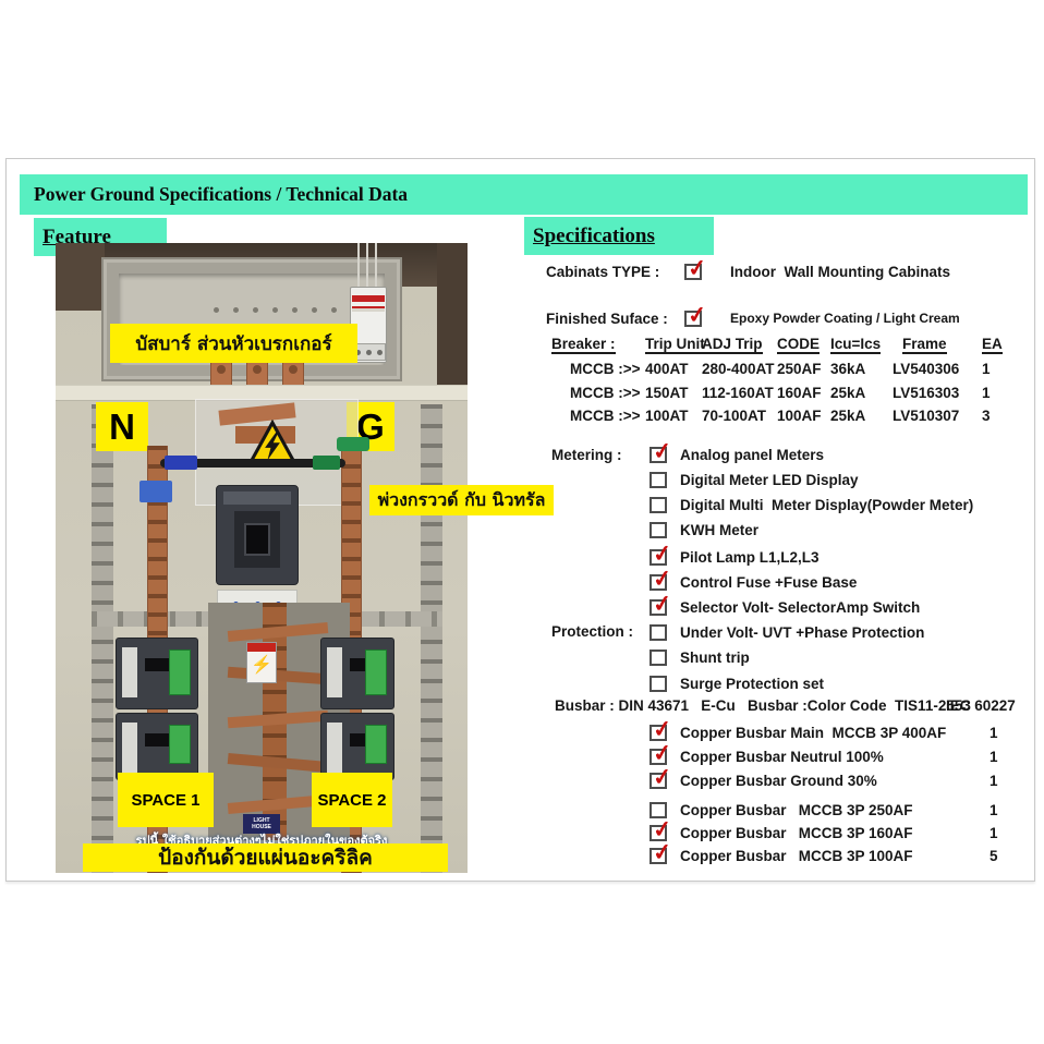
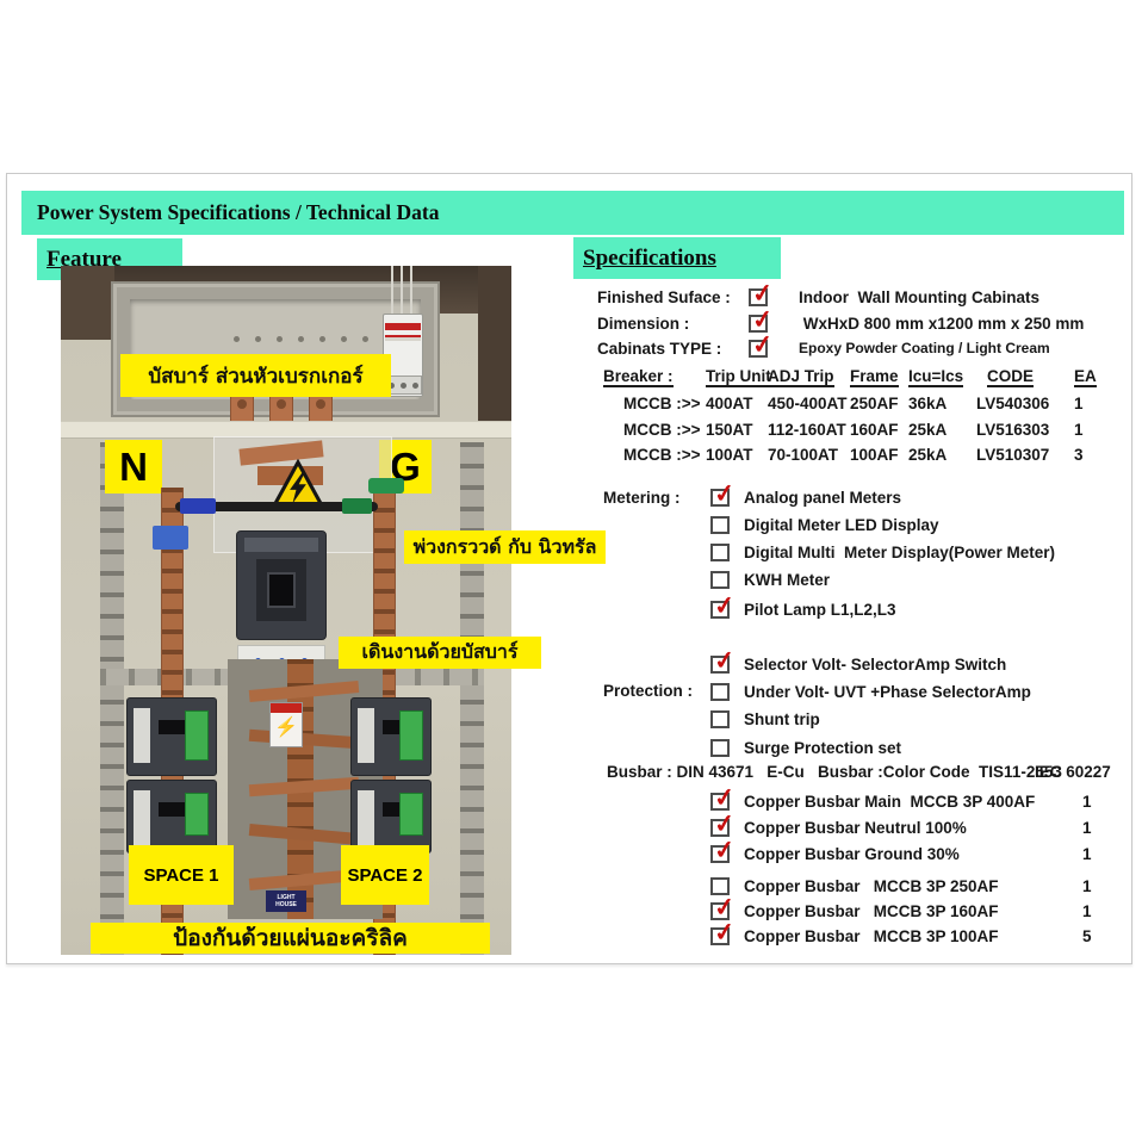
- Power Ground Specifications / Technical Data
+ Power System Specifications / Technical Data
  Feature
  Specifications
  บัสบาร์ ส่วนหัวเบรกเกอร์
  N
  G
  ⚡
  พ่วงกรววด์ กับ นิวทรัล
+ เดินงานด้วยบัสบาร์
  SPACE 1
  SPACE 2
- รูปนี้ ใช้อธิบายส่วนต่างๆไม่ใช่รูปภายในของตู้จริง
  ป้องกันด้วยแผ่นอะคริลิค
- Cabinats TYPE :
+ Finished Suface :
  Indoor Wall Mounting Cabinats
+ Dimension :
+ WxHxD 800 mm x1200 mm x 250 mm
- Finished Suface :
+ Cabinats TYPE :
  Epoxy Powder Coating / Light Cream
  Breaker :
  Trip Unit
  ADJ Trip
- CODE
+ Frame
  Icu=Ics
- Frame
+ CODE
  EA
  MCCB :>>
  400AT
- 280-400AT
+ 450-400AT
  250AF
  36kA
  LV540306
  1
  MCCB :>>
  150AT
  112-160AT
  160AF
  25kA
  LV516303
  1
  MCCB :>>
  100AT
  70-100AT
  100AF
  25kA
  LV510307
  3
  Metering :
  Protection :
  Analog panel Meters
  Digital Meter LED Display
- Digital Multi Meter Display(Powder Meter)
+ Digital Multi Meter Display(Power Meter)
  KWH Meter
  Pilot Lamp L1,L2,L3
- Control Fuse +Fuse Base
  Selector Volt- SelectorAmp Switch
- Under Volt- UVT +Phase Protection
+ Under Volt- UVT +Phase SelectorAmp
  Shunt trip
  Surge Protection set
  Busbar : DIN 43671 E-Cu Busbar :Color Code TIS11-2553
  IEC 60227
  Copper Busbar Main MCCB 3P 400AF
  1
  Copper Busbar Neutrul 100%
  1
  Copper Busbar Ground 30%
  1
  Copper Busbar MCCB 3P 250AF
  1
  Copper Busbar MCCB 3P 160AF
  1
  Copper Busbar MCCB 3P 100AF
  5
